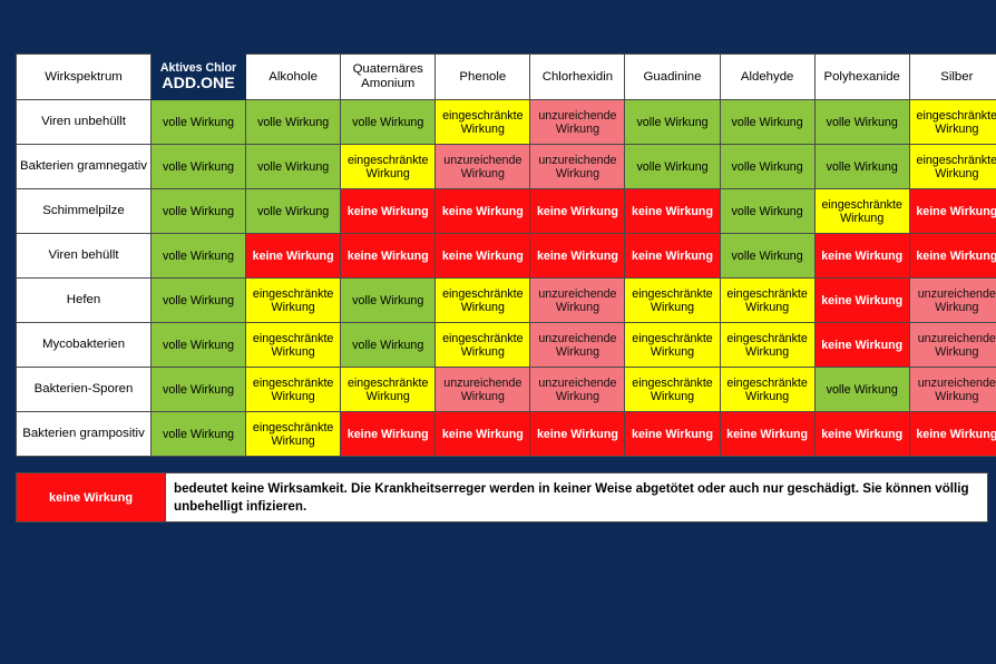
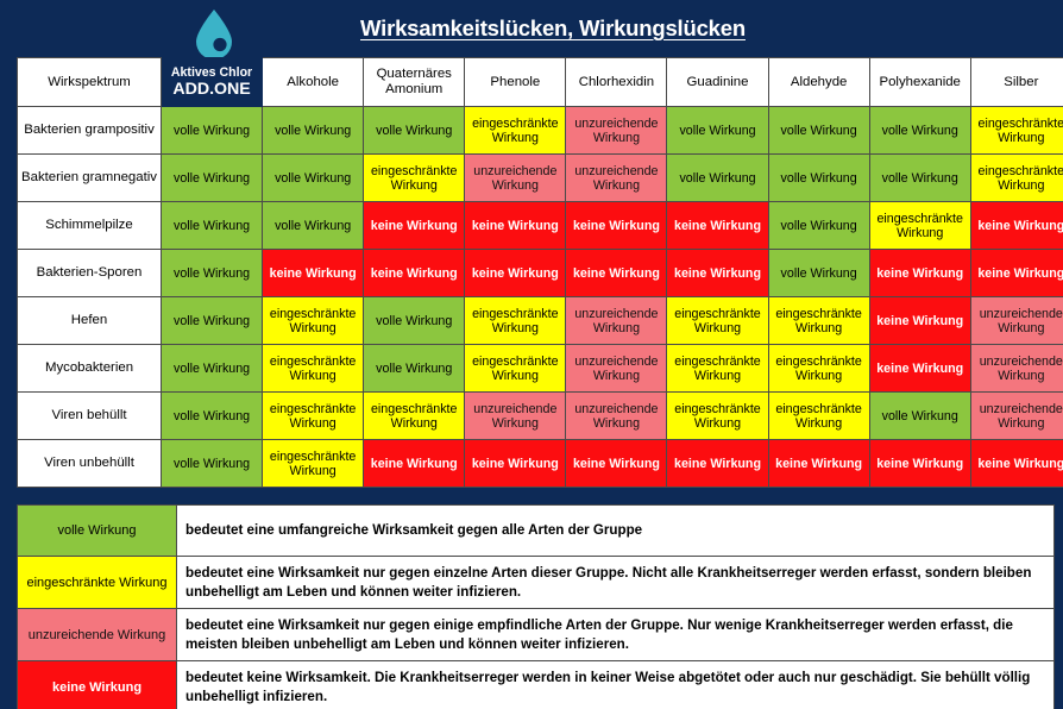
+ Wirksamkeitslücken, Wirkungslücken
  Wirkspektrum	Aktives Chlor ADD.ONE	Alkohole	Quaternäres Amonium	Phenole	Chlorhexidin	Guadinine	Aldehyde	Polyhexanide	Silber
- Viren unbehüllt	volle Wirkung	volle Wirkung	volle Wirkung	eingeschränkte Wirkung	unzureichende Wirkung	volle Wirkung	volle Wirkung	volle Wirkung	eingeschränkte Wirkung
+ Bakterien grampositiv	volle Wirkung	volle Wirkung	volle Wirkung	eingeschränkte Wirkung	unzureichende Wirkung	volle Wirkung	volle Wirkung	volle Wirkung	eingeschränkte Wirkung
  Bakterien gramnegativ	volle Wirkung	volle Wirkung	eingeschränkte Wirkung	unzureichende Wirkung	unzureichende Wirkung	volle Wirkung	volle Wirkung	volle Wirkung	eingeschränkte Wirkung
  Schimmelpilze	volle Wirkung	volle Wirkung	keine Wirkung	keine Wirkung	keine Wirkung	keine Wirkung	volle Wirkung	eingeschränkte Wirkung	keine Wirkung
- Viren behüllt	volle Wirkung	keine Wirkung	keine Wirkung	keine Wirkung	keine Wirkung	keine Wirkung	volle Wirkung	keine Wirkung	keine Wirkung
+ Bakterien-Sporen	volle Wirkung	keine Wirkung	keine Wirkung	keine Wirkung	keine Wirkung	keine Wirkung	volle Wirkung	keine Wirkung	keine Wirkung
  Hefen	volle Wirkung	eingeschränkte Wirkung	volle Wirkung	eingeschränkte Wirkung	unzureichende Wirkung	eingeschränkte Wirkung	eingeschränkte Wirkung	keine Wirkung	unzureichende Wirkung
  Mycobakterien	volle Wirkung	eingeschränkte Wirkung	volle Wirkung	eingeschränkte Wirkung	unzureichende Wirkung	eingeschränkte Wirkung	eingeschränkte Wirkung	keine Wirkung	unzureichende Wirkung
- Bakterien-Sporen	volle Wirkung	eingeschränkte Wirkung	eingeschränkte Wirkung	unzureichende Wirkung	unzureichende Wirkung	eingeschränkte Wirkung	eingeschränkte Wirkung	volle Wirkung	unzureichende Wirkung
+ Viren behüllt	volle Wirkung	eingeschränkte Wirkung	eingeschränkte Wirkung	unzureichende Wirkung	unzureichende Wirkung	eingeschränkte Wirkung	eingeschränkte Wirkung	volle Wirkung	unzureichende Wirkung
- Bakterien grampositiv	volle Wirkung	eingeschränkte Wirkung	keine Wirkung	keine Wirkung	keine Wirkung	keine Wirkung	keine Wirkung	keine Wirkung	keine Wirkung
+ Viren unbehüllt	volle Wirkung	eingeschränkte Wirkung	keine Wirkung	keine Wirkung	keine Wirkung	keine Wirkung	keine Wirkung	keine Wirkung	keine Wirkung
+ volle Wirkung	bedeutet eine umfangreiche Wirksamkeit gegen alle Arten der Gruppe
+ eingeschränkte Wirkung	bedeutet eine Wirksamkeit nur gegen einzelne Arten dieser Gruppe. Nicht alle Krankheitserreger werden erfasst, sondern bleiben unbehelligt am Leben und können weiter infizieren.
+ unzureichende Wirkung	bedeutet eine Wirksamkeit nur gegen einige empfindliche Arten der Gruppe. Nur wenige Krankheitserreger werden erfasst, die meisten bleiben unbehelligt am Leben und können weiter infizieren.
- keine Wirkung	bedeutet keine Wirksamkeit. Die Krankheitserreger werden in keiner Weise abgetötet oder auch nur geschädigt. Sie können völlig unbehelligt infizieren.
+ keine Wirkung	bedeutet keine Wirksamkeit. Die Krankheitserreger werden in keiner Weise abgetötet oder auch nur geschädigt. Sie behüllt völlig unbehelligt infizieren.
